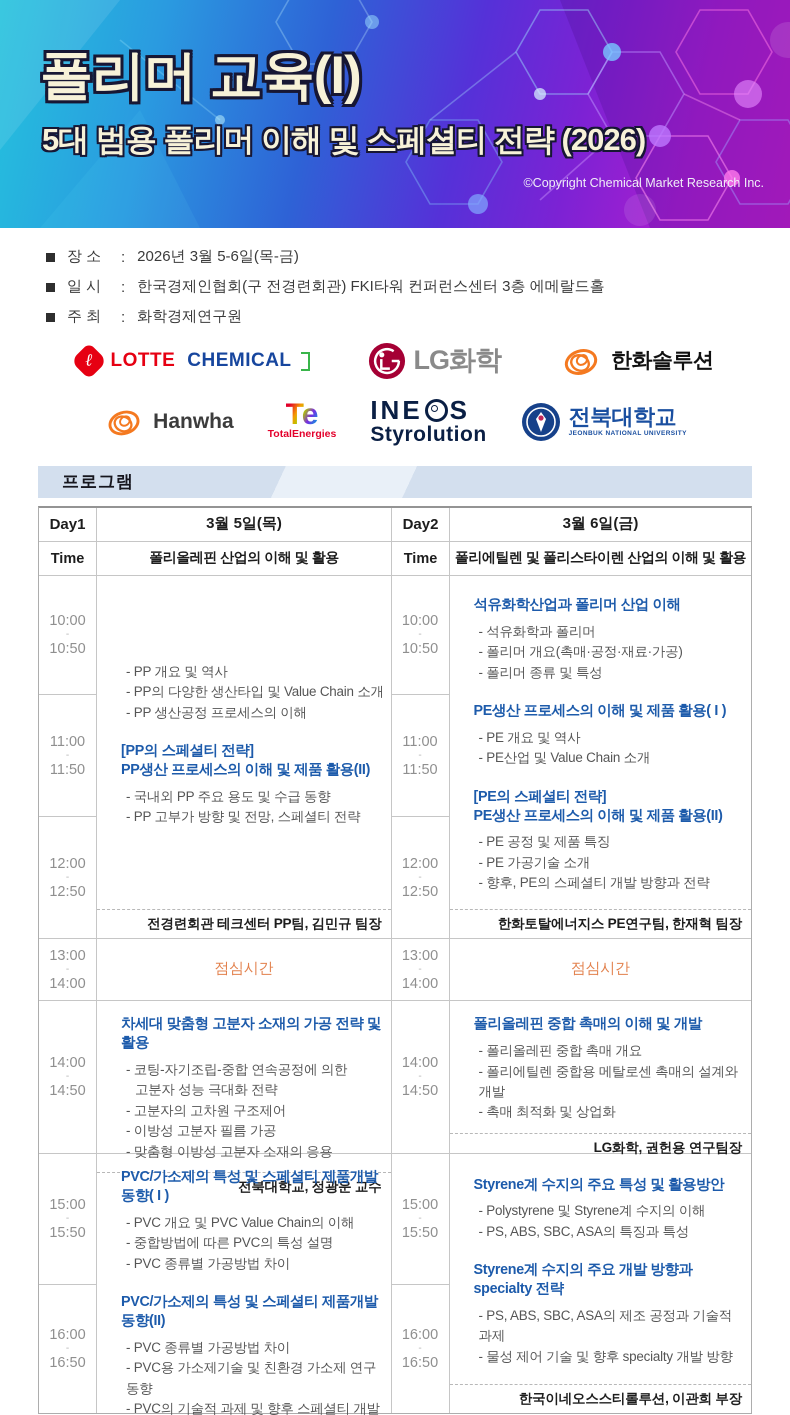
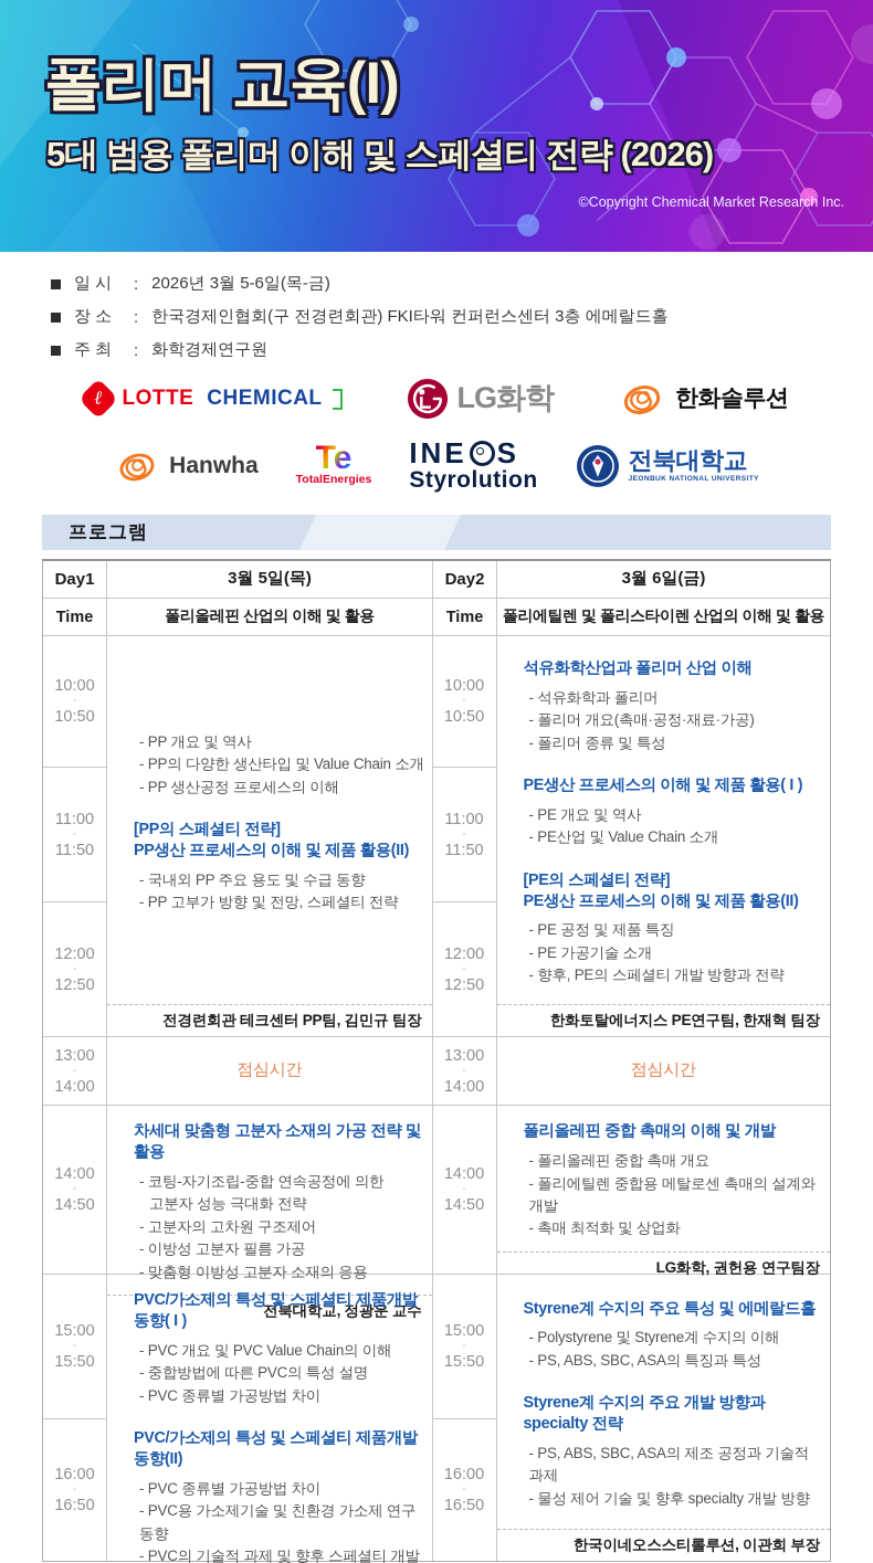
  폴리머 교육(I)
  5대 범용 폴리머 이해 및 스페셜티 전략 (2026)
  ©Copyright Chemical Market Research Inc.
- 장 소
+ 일 시
  :
  2026년 3월 5-6일(목-금)
- 일 시
+ 장 소
  :
  한국경제인협회(구 전경련회관) FKI타워 컨퍼런스센터 3층 에메랄드홀
  주 최
  :
  화학경제연구원
  LOTTE
  CHEMICAL
  LG화학
  한화솔루션
  Hanwha
  Te
  TotalEnergies
  INE
  S
  Styrolution
  전북대학교
  프로그램
  Day1
  3월 5일(목)
  Day2
  3월 6일(금)
  Time
  폴리올레핀 산업의 이해 및 활용
  Time
  폴리에틸렌 및 폴리스타이렌 산업의 이해 및 활용
  10:00
  -
  10:50
  11:00
  -
  11:50
  12:00
  -
  12:50
  - PP 개요 및 역사
  - PP의 다양한 생산타입 및 Value Chain 소개
  - PP 생산공정 프로세스의 이해
  [PP의 스페셜티 전략]
  PP생산 프로세스의 이해 및 제품 활용(II)
  - 국내외 PP 주요 용도 및 수급 동향
  - PP 고부가 방향 및 전망, 스페셜티 전략
  전경련회관 테크센터 PP팀, 김민규 팀장
  13:00
  -
  14:00
  점심시간
  14:00
  -
  14:50
  차세대 맞춤형 고분자 소재의 가공 전략 및 활용
  - 코팅-자기조립-중합 연속공정에 의한
  고분자 성능 극대화 전략
  - 고분자의 고차원 구조제어
  - 이방성 고분자 필름 가공
  - 맞춤형 이방성 고분자 소재의 응용
  전북대학교, 정광운 교수
  15:00
  -
  15:50
  16:00
  -
  16:50
  PVC/가소제의 특성 및 스페셜티 제품개발 동향( I )
  - PVC 개요 및 PVC Value Chain의 이해
  - 중합방법에 따른 PVC의 특성 설명
  - PVC 종류별 가공방법 차이
  PVC/가소제의 특성 및 스페셜티 제품개발 동향(II)
  - PVC 종류별 가공방법 차이
  - PVC용 가소제기술 및 친환경 가소제 연구 동향
  - PVC의 기술적 과제 및 향후 스페셜티 개발
  10:00
  -
  10:50
  11:00
  -
  11:50
  12:00
  -
  12:50
  석유화학산업과 폴리머 산업 이해
  - 석유화학과 폴리머
  - 폴리머 개요(촉매·공정·재료·가공)
  - 폴리머 종류 및 특성
  PE생산 프로세스의 이해 및 제품 활용( I )
  - PE 개요 및 역사
  - PE산업 및 Value Chain 소개
  [PE의 스페셜티 전략]
  PE생산 프로세스의 이해 및 제품 활용(II)
  - PE 공정 및 제품 특징
  - PE 가공기술 소개
  - 향후, PE의 스페셜티 개발 방향과 전략
  한화토탈에너지스 PE연구팀, 한재혁 팀장
  13:00
  -
  14:00
  점심시간
  14:00
  -
  14:50
  폴리올레핀 중합 촉매의 이해 및 개발
  - 폴리올레핀 중합 촉매 개요
  - 폴리에틸렌 중합용 메탈로센 촉매의 설계와 개발
  - 촉매 최적화 및 상업화
  LG화학, 권헌용 연구팀장
  15:00
  -
  15:50
  16:00
  -
  16:50
- Styrene계 수지의 주요 특성 및 활용방안
+ Styrene계 수지의 주요 특성 및 에메랄드홀
  - Polystyrene 및 Styrene계 수지의 이해
  - PS, ABS, SBC, ASA의 특징과 특성
  Styrene계 수지의 주요 개발 방향과 specialty 전략
  - PS, ABS, SBC, ASA의 제조 공정과 기술적 과제
  - 물성 제어 기술 및 향후 specialty 개발 방향
  한국이네오스스티롤루션, 이관희 부장
